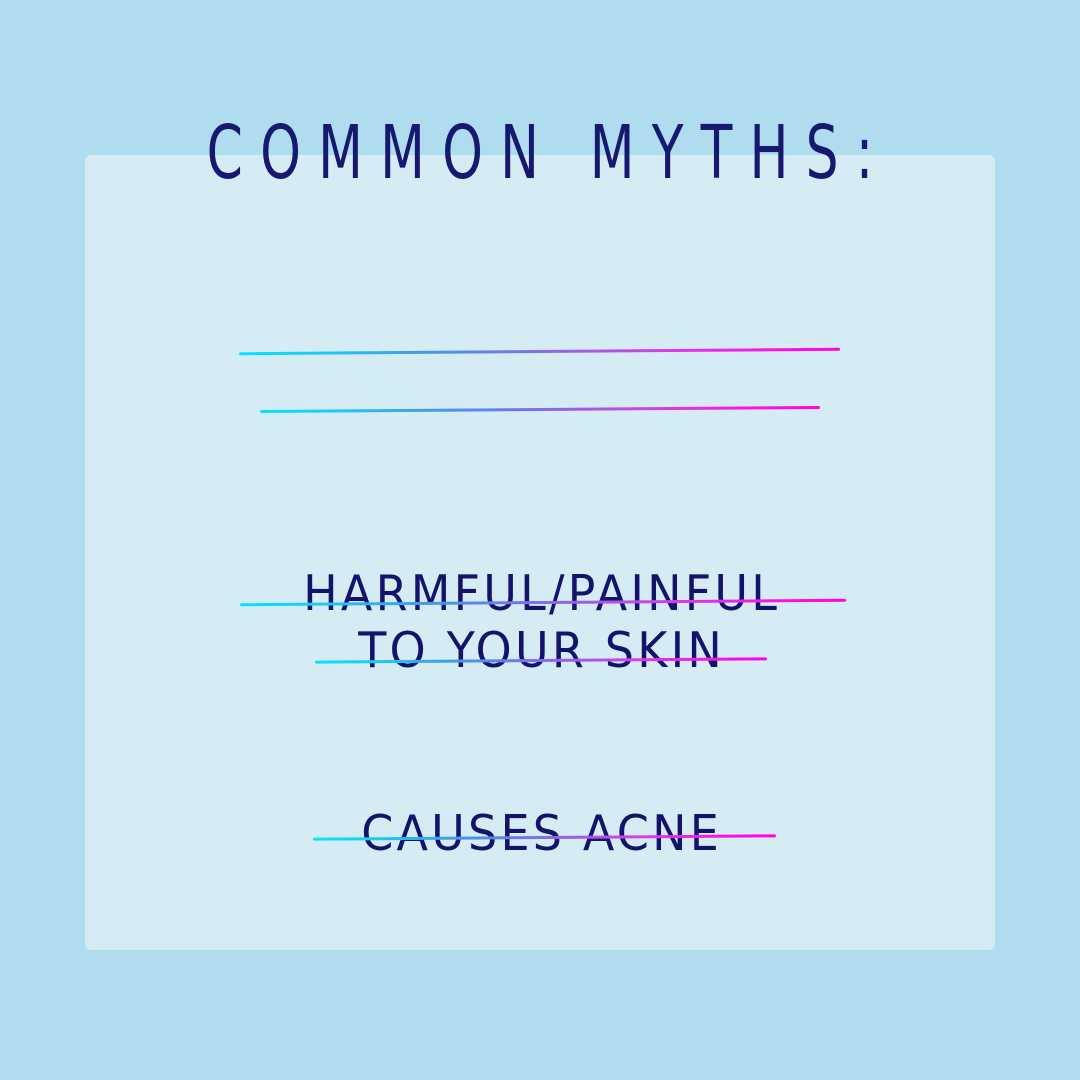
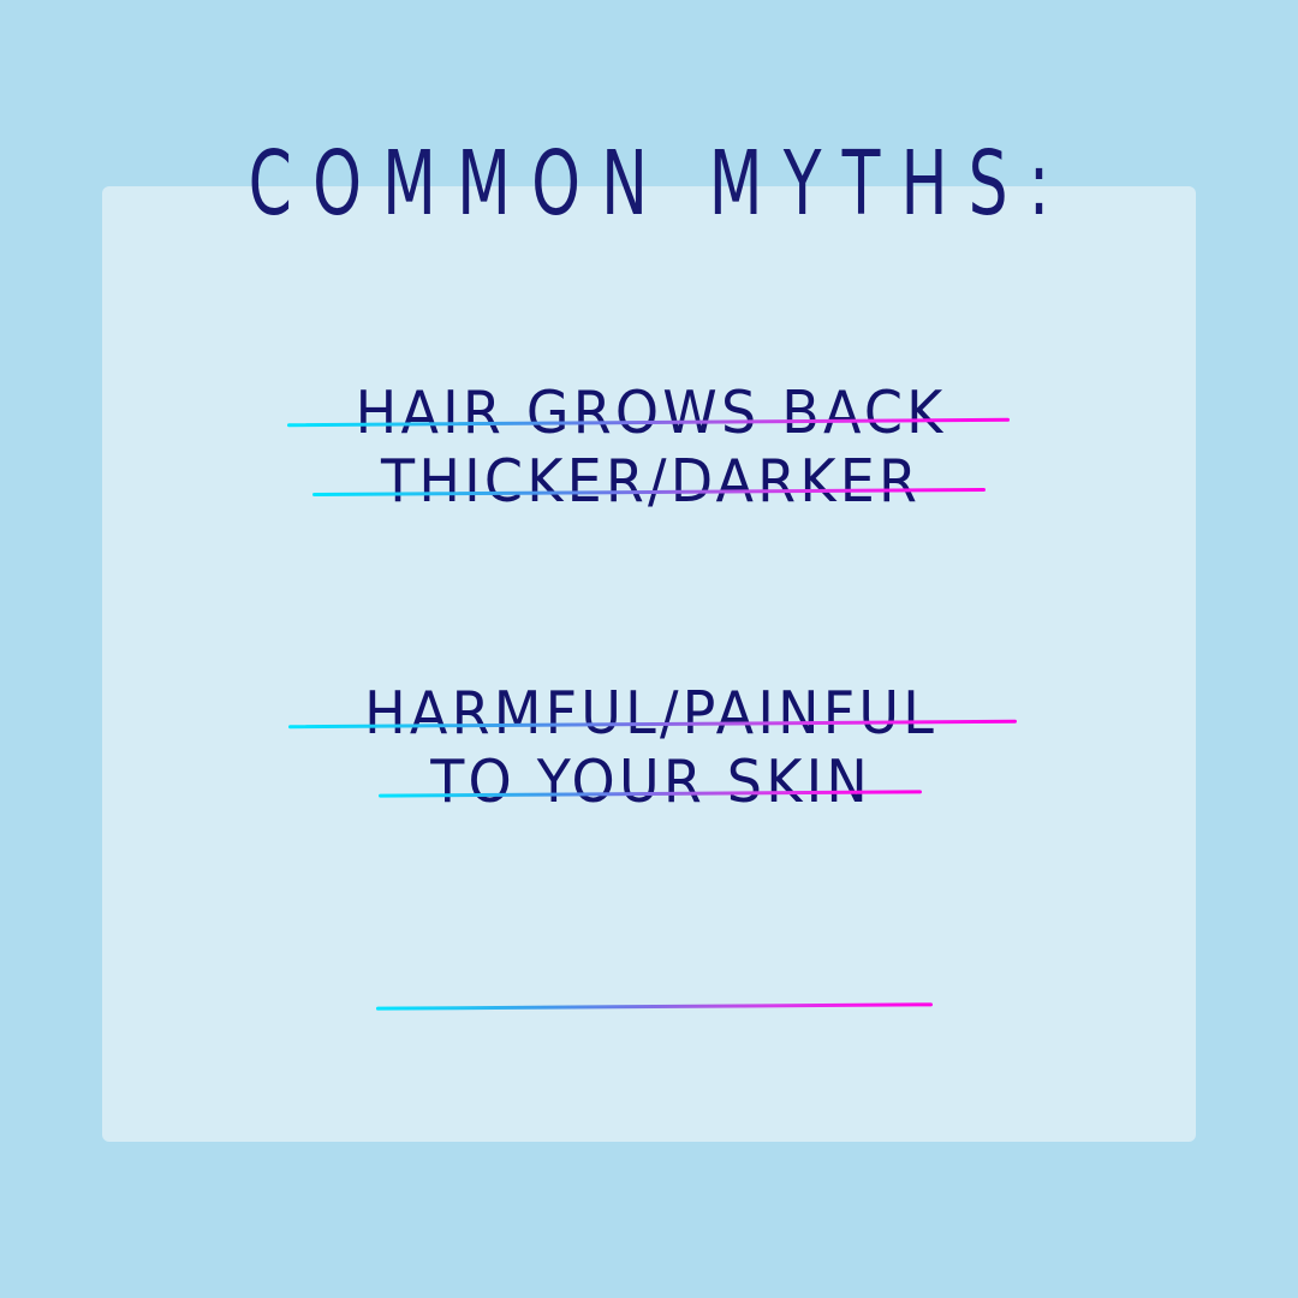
  COMMON MYTHS:
+ HAIR GROWS BACK
+ THICKER/DARKER
  HARMFUL/PAINFUL
  TO YOUR SKIN
- CAUSES ACNE
